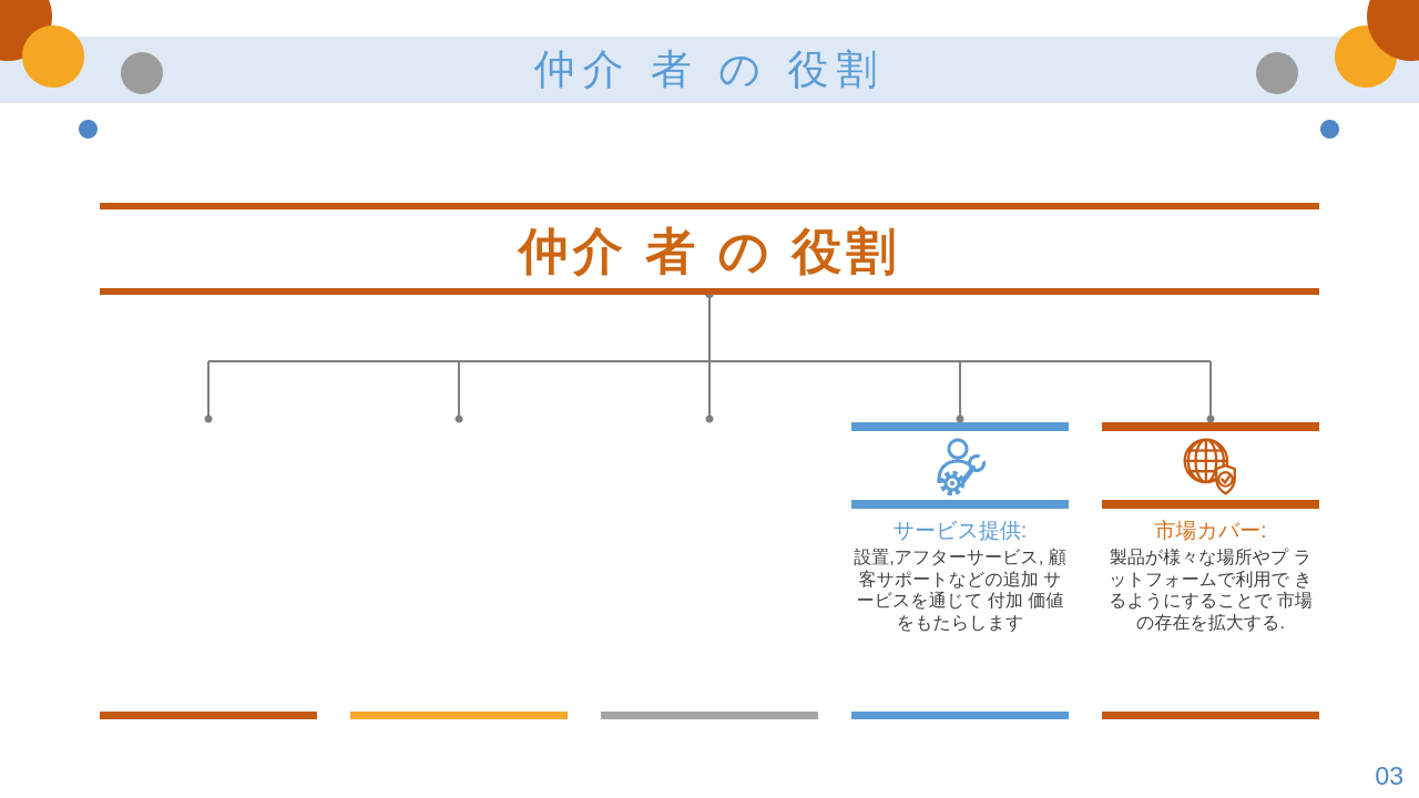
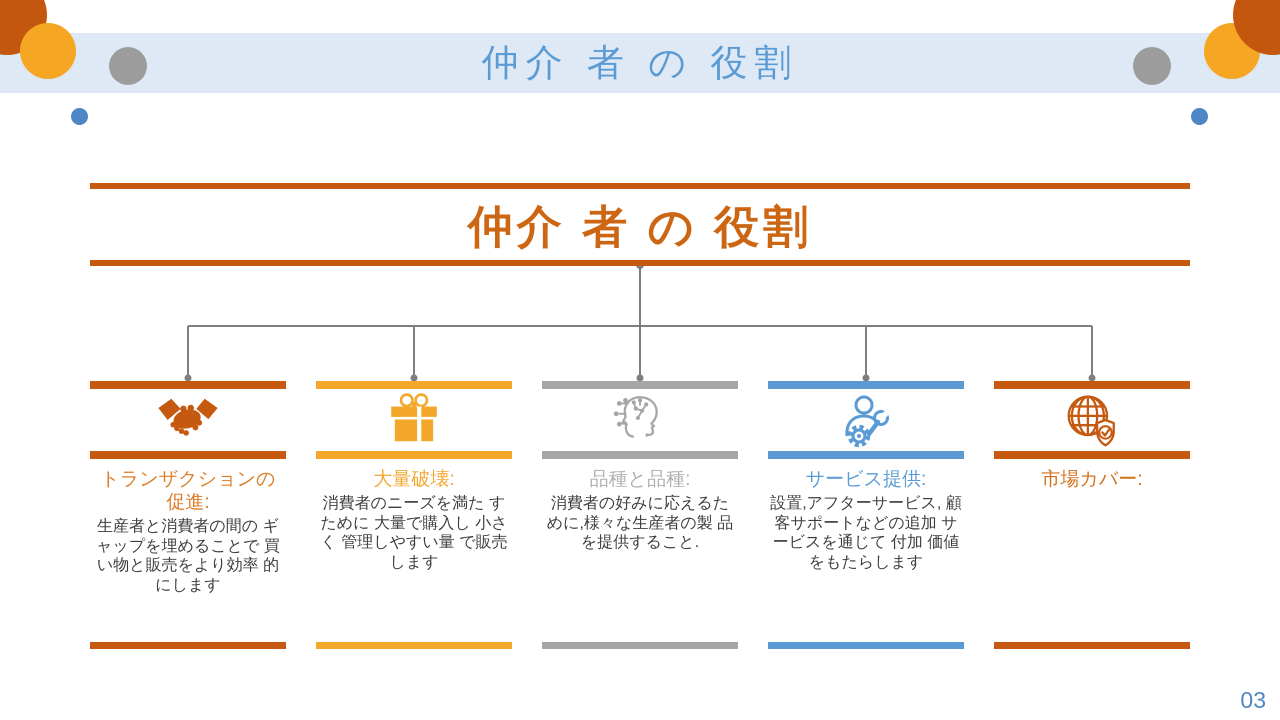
  仲介 者 の 役割
  仲介 者 の 役割
+ トランザクションの 促進:
+ 生産者と消費者の間の ギャップを埋めることで 買い物と販売をより効率 的にします
+ 大量破壊:
+ 消費者のニーズを満た すために 大量で購入し 小さく 管理しやすい量 で販売します
+ 品種と品種:
+ 消費者の好みに応えるた めに,様々な生産者の製 品を提供すること.
  サービス提供:
  設置,アフターサービス, 顧客サポートなどの追加 サービスを通じて 付加 価値をもたらします
  市場カバー:
- 製品が様々な場所やプ ラットフォームで利用で きるようにすることで 市場の存在を拡大する.
  03
